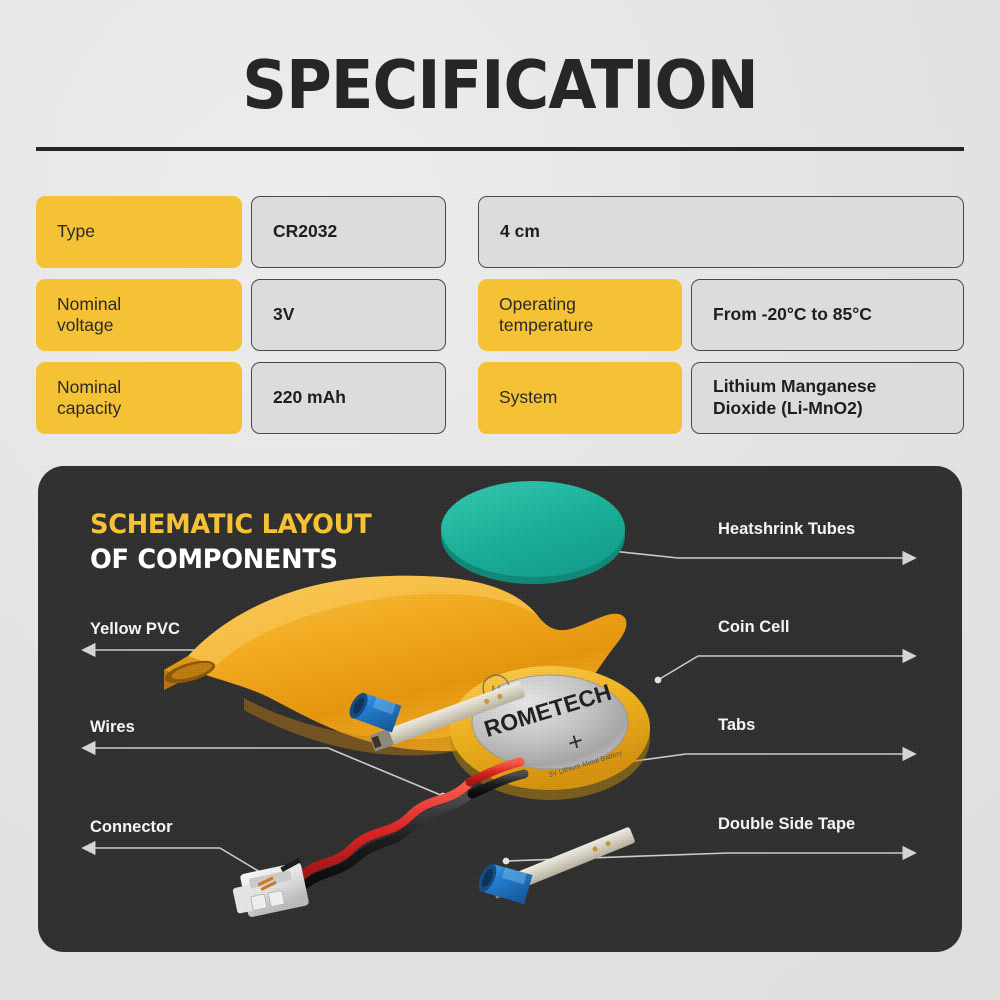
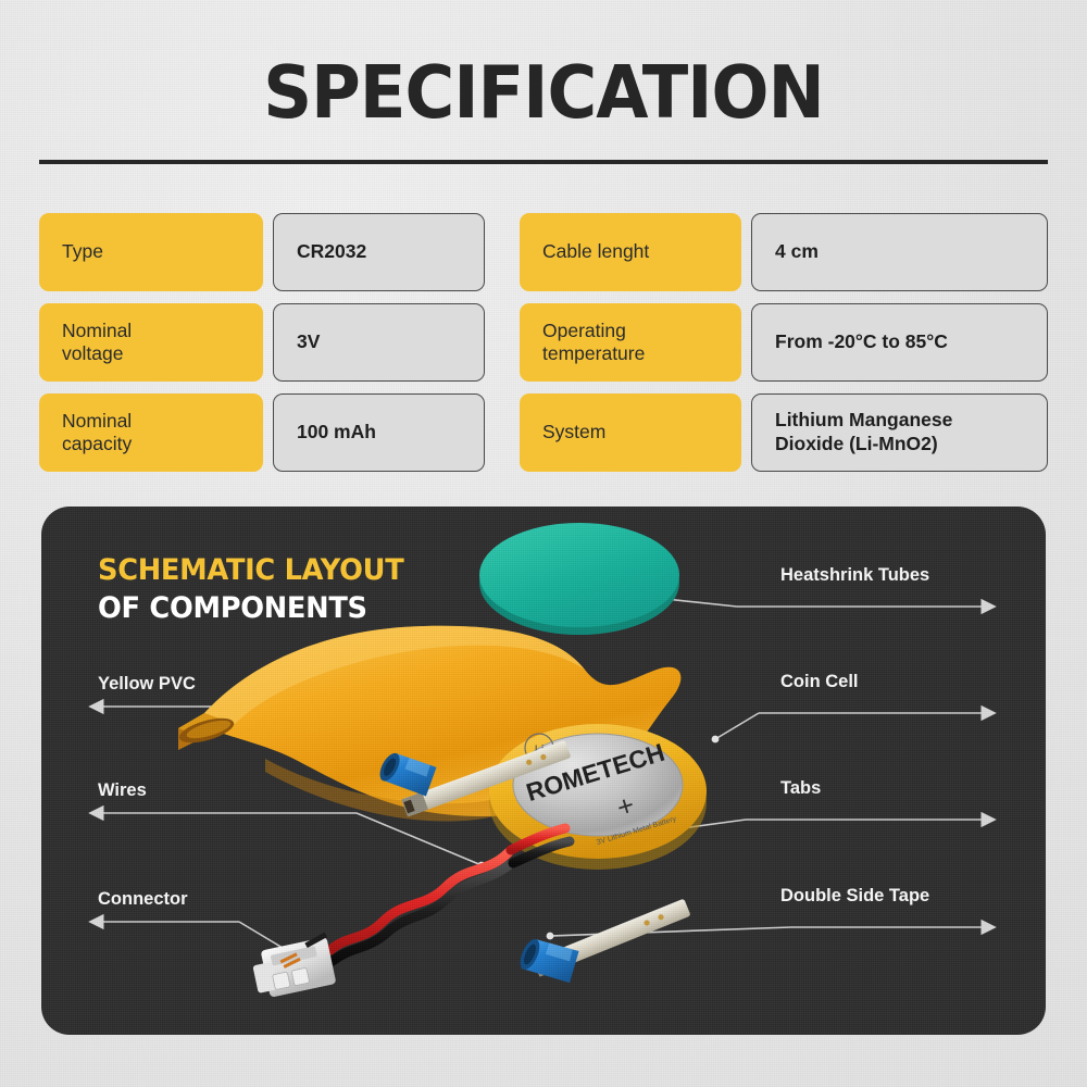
  SPECIFICATION
  Type
  CR2032
  Nominal
  voltage
  3V
  Nominal
  capacity
- 220 mAh
+ 100 mAh
+ Cable lenght
  4 cm
  Operating
  temperature
  From -20°C to 85°C
  System
  Lithium Manganese
  Dioxide (Li-MnO2)
  SCHEMATIC LAYOUT
  OF COMPONENTS
  Yellow PVC
  Wires
  Connector
  Heatshrink Tubes
  Coin Cell
  Tabs
  Double Side Tape
